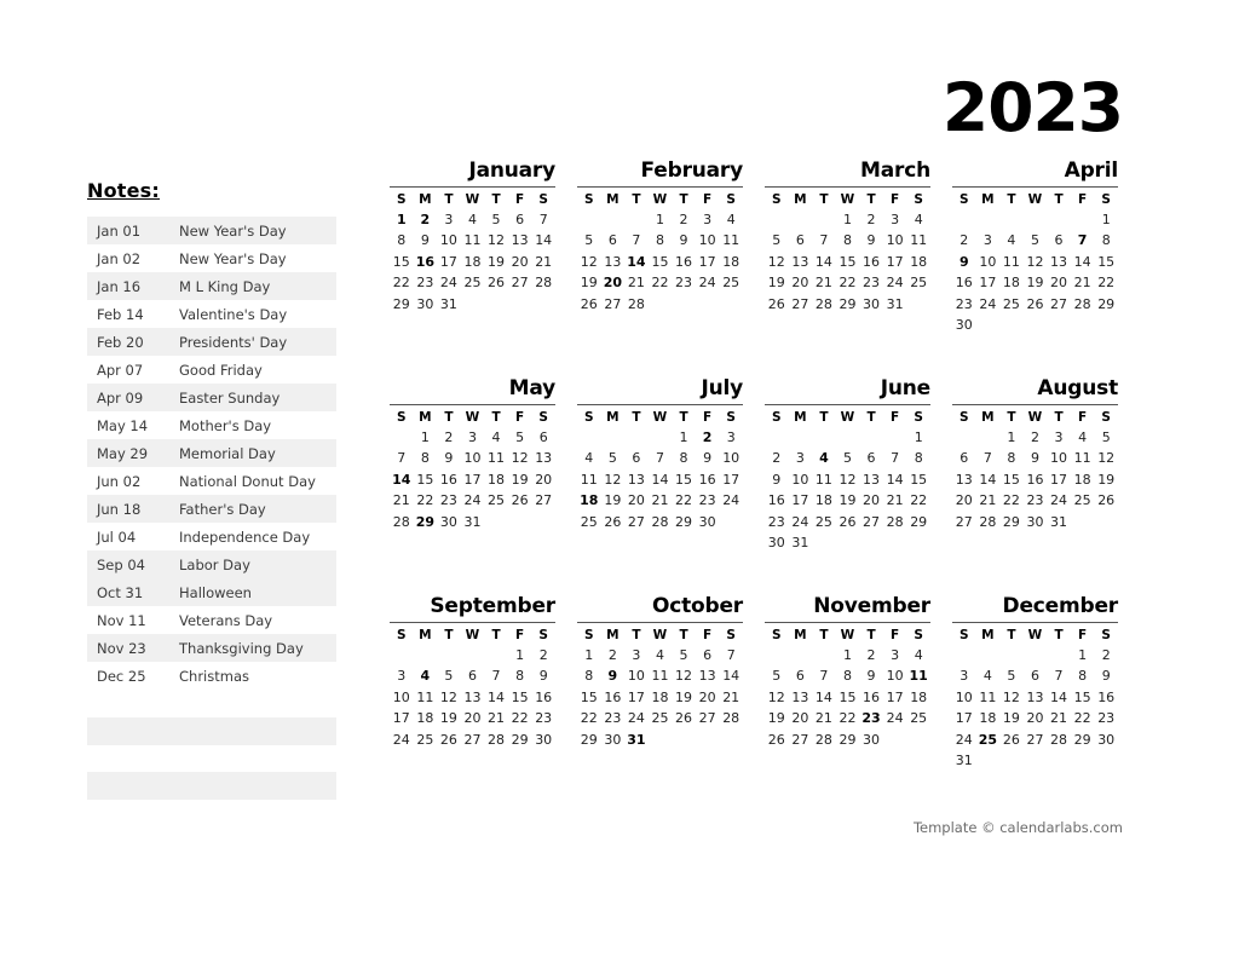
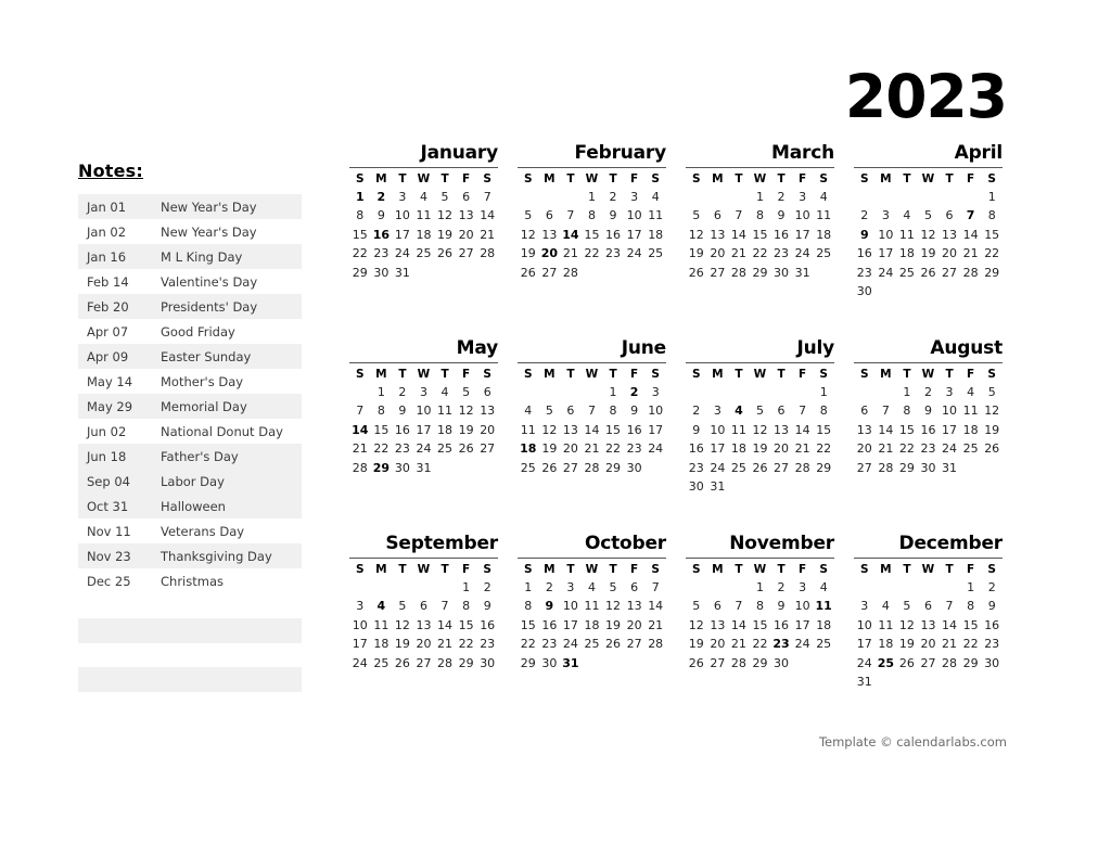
  2023
  Notes:
  Jan 01	New Year's Day
  Jan 02	New Year's Day
  Jan 16	M L King Day
  Feb 14	Valentine's Day
  Feb 20	Presidents' Day
  Apr 07	Good Friday
  Apr 09	Easter Sunday
  May 14	Mother's Day
  May 29	Memorial Day
  Jun 02	National Donut Day
  Jun 18	Father's Day
- Jul 04	Independence Day
  Sep 04	Labor Day
  Oct 31	Halloween
  Nov 11	Veterans Day
  Nov 23	Thanksgiving Day
  Dec 25	Christmas
  January
  S	M	T	W	T	F	S
  1	2	3	4	5	6	7
  8	9	10	11	12	13	14
  15	16	17	18	19	20	21
  22	23	24	25	26	27	28
  29	30	31
  February
  S	M	T	W	T	F	S
  			1	2	3	4
  5	6	7	8	9	10	11
  12	13	14	15	16	17	18
  19	20	21	22	23	24	25
  26	27	28
  March
  S	M	T	W	T	F	S
  			1	2	3	4
  5	6	7	8	9	10	11
  12	13	14	15	16	17	18
  19	20	21	22	23	24	25
  26	27	28	29	30	31
  April
  S	M	T	W	T	F	S
  						1
  2	3	4	5	6	7	8
  9	10	11	12	13	14	15
  16	17	18	19	20	21	22
  23	24	25	26	27	28	29
  30
  May
  S	M	T	W	T	F	S
  	1	2	3	4	5	6
  7	8	9	10	11	12	13
  14	15	16	17	18	19	20
  21	22	23	24	25	26	27
  28	29	30	31
- July
+ June
  S	M	T	W	T	F	S
  				1	2	3
  4	5	6	7	8	9	10
  11	12	13	14	15	16	17
  18	19	20	21	22	23	24
  25	26	27	28	29	30
- June
+ July
  S	M	T	W	T	F	S
  						1
  2	3	4	5	6	7	8
  9	10	11	12	13	14	15
  16	17	18	19	20	21	22
  23	24	25	26	27	28	29
  30	31
  August
  S	M	T	W	T	F	S
  		1	2	3	4	5
  6	7	8	9	10	11	12
  13	14	15	16	17	18	19
  20	21	22	23	24	25	26
  27	28	29	30	31
  September
  S	M	T	W	T	F	S
  					1	2
  3	4	5	6	7	8	9
  10	11	12	13	14	15	16
  17	18	19	20	21	22	23
  24	25	26	27	28	29	30
  October
  S	M	T	W	T	F	S
  1	2	3	4	5	6	7
  8	9	10	11	12	13	14
  15	16	17	18	19	20	21
  22	23	24	25	26	27	28
  29	30	31
  November
  S	M	T	W	T	F	S
  			1	2	3	4
  5	6	7	8	9	10	11
  12	13	14	15	16	17	18
  19	20	21	22	23	24	25
  26	27	28	29	30
  December
  S	M	T	W	T	F	S
  					1	2
  3	4	5	6	7	8	9
  10	11	12	13	14	15	16
  17	18	19	20	21	22	23
  24	25	26	27	28	29	30
  31
  Template © calendarlabs.com
